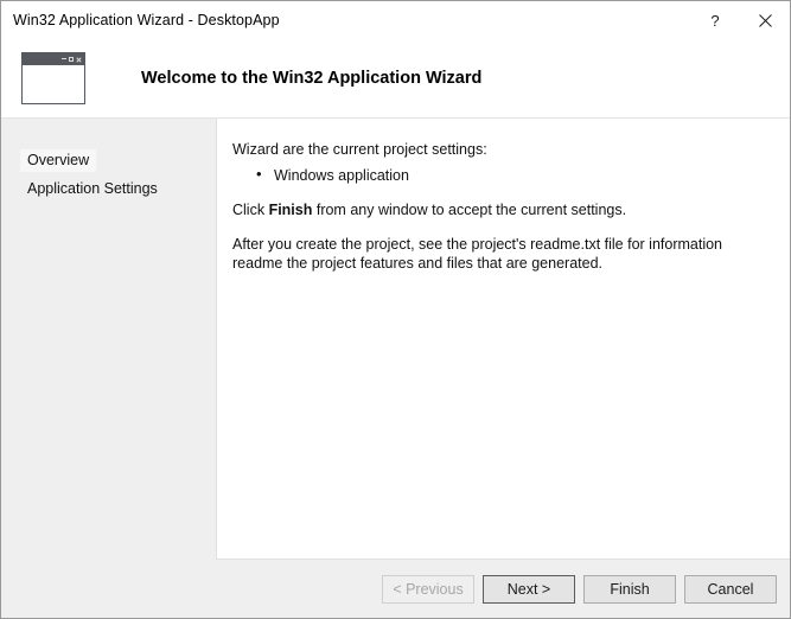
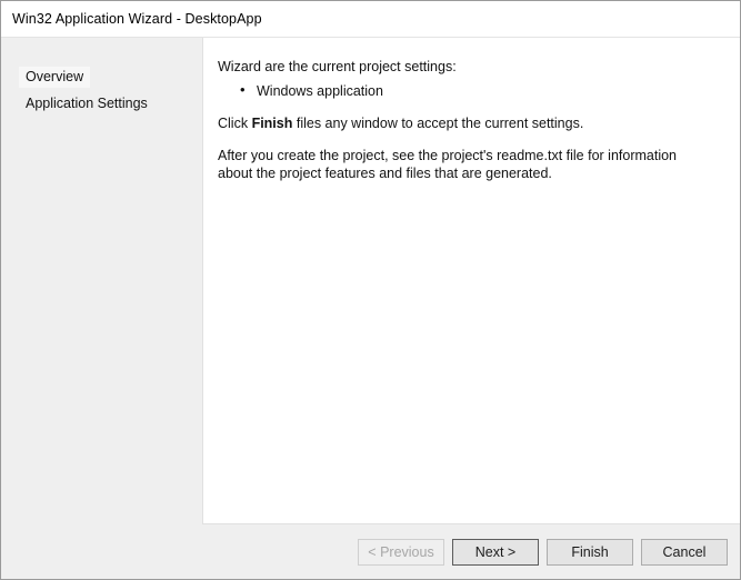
  Win32 Application Wizard - DesktopApp
- ?
- Welcome to the Win32 Application Wizard
  Overview
  Application Settings
  Wizard are the current project settings:
  Windows application
- Click Finish from any window to accept the current settings.
+ Click Finish files any window to accept the current settings.
- After you create the project, see the project's readme.txt file for information readme the project features and files that are generated.
+ After you create the project, see the project's readme.txt file for information about the project features and files that are generated.
  < Previous
  Next >
  Finish
  Cancel
